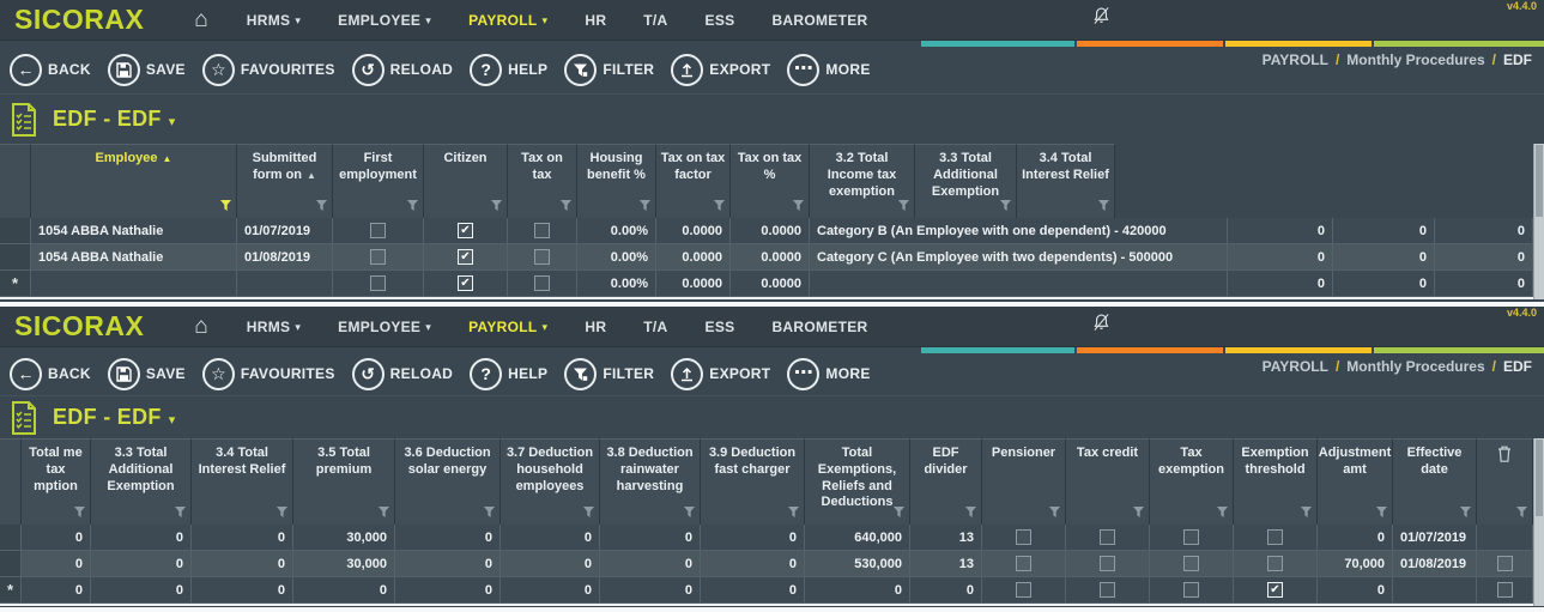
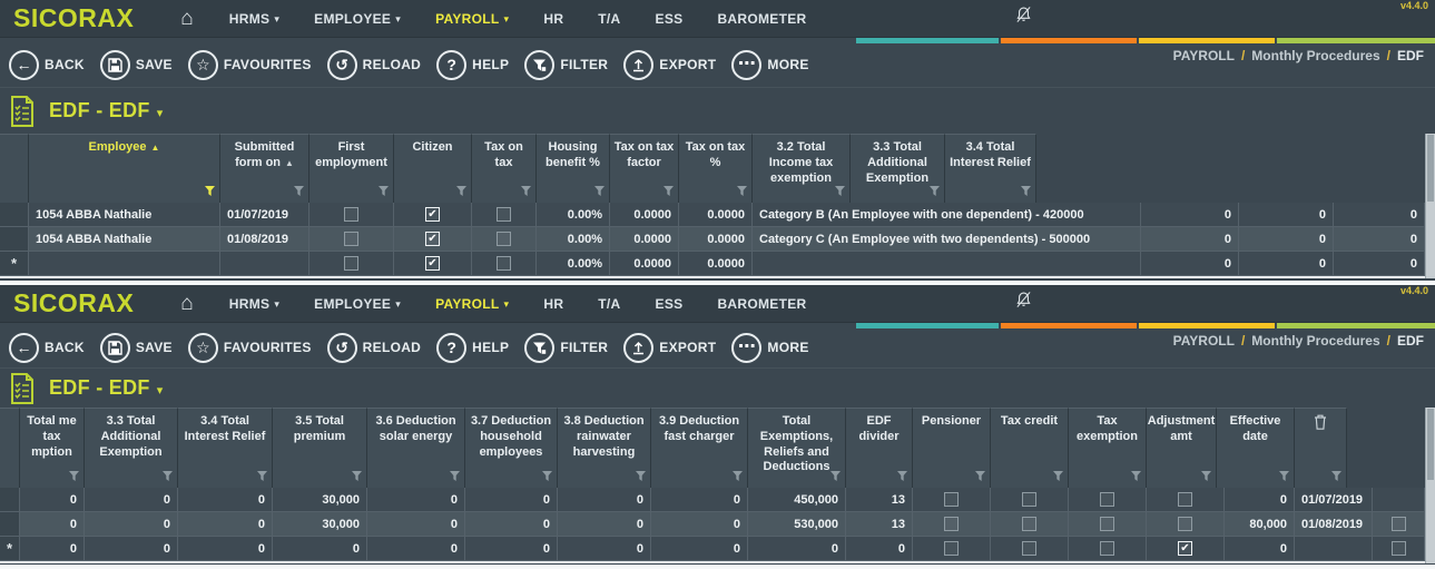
  SICORAX
  ⌂
  HRMS ▾
  EMPLOYEE ▾
  PAYROLL ▾
  HR
  T/A
  ESS
  BAROMETER
  v4.4.0
  ←
  BACK
  SAVE
  ☆
  FAVOURITES
  ↺
  RELOAD
  ?
  HELP
  FILTER
  EXPORT
  ⋯
  MORE
  PAYROLL / Monthly Procedures / EDF
  EDF - EDF ▾
  Employee ▲
  Submitted form on ▲
  First employment
  Citizen
  Tax on tax
  Housing benefit %
  Tax on tax factor
  Tax on tax %
  3.2 Total Income tax exemption
  3.3 Total Additional Exemption
  3.4 Total Interest Relief
  1054 ABBA Nathalie
  01/07/2019
  0.00%
  0.0000
  0.0000
  Category B (An Employee with one dependent) - 420000
  0
  0
  0
  1054 ABBA Nathalie
  01/08/2019
  0.00%
  0.0000
  0.0000
  Category C (An Employee with two dependents) - 500000
  0
  0
  0
  *
  0.00%
  0.0000
  0.0000
  0
  0
  0
  SICORAX
  ⌂
  HRMS ▾
  EMPLOYEE ▾
  PAYROLL ▾
  HR
  T/A
  ESS
  BAROMETER
  v4.4.0
  ←
  BACK
  SAVE
  ☆
  FAVOURITES
  ↺
  RELOAD
  ?
  HELP
  FILTER
  EXPORT
  ⋯
  MORE
  PAYROLL / Monthly Procedures / EDF
  EDF - EDF ▾
  Total me tax mption
  3.3 Total Additional Exemption
  3.4 Total Interest Relief
  3.5 Total premium
  3.6 Deduction solar energy
  3.7 Deduction household employees
  3.8 Deduction rainwater harvesting
  3.9 Deduction fast charger
  Total Exemptions, Reliefs and Deductions
  EDF divider
  Pensioner
  Tax credit
  Tax exemption
- Exemption threshold
  Adjustment amt
  Effective date
  0
  0
  0
  30,000
  0
  0
  0
  0
- 640,000
+ 450,000
  13
  0
  01/07/2019
  0
  0
  0
  30,000
  0
  0
  0
  0
  530,000
  13
- 70,000
+ 80,000
  01/08/2019
  *
  0
  0
  0
  0
  0
  0
  0
  0
  0
  0
  0
